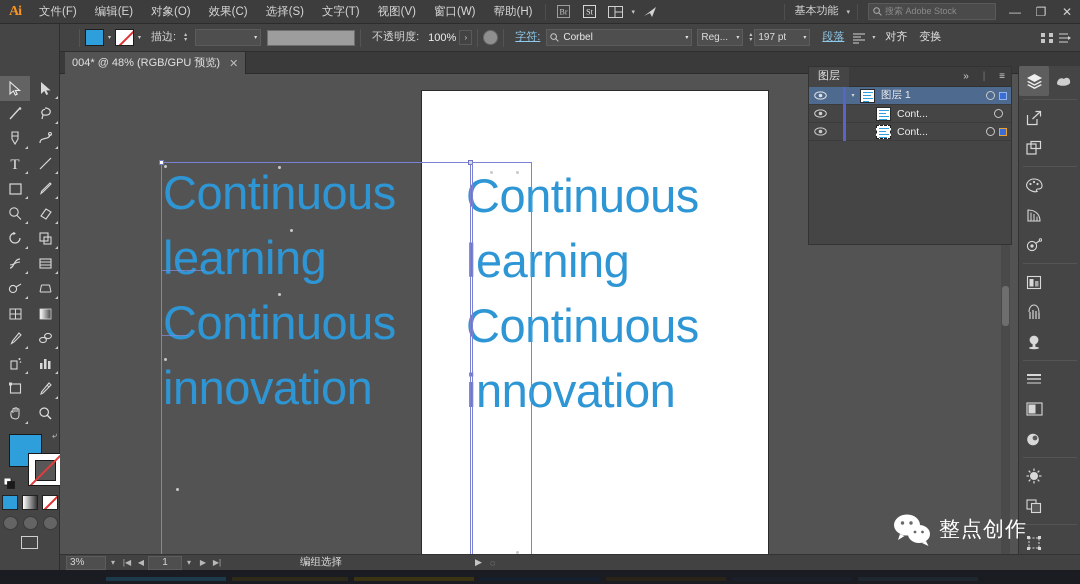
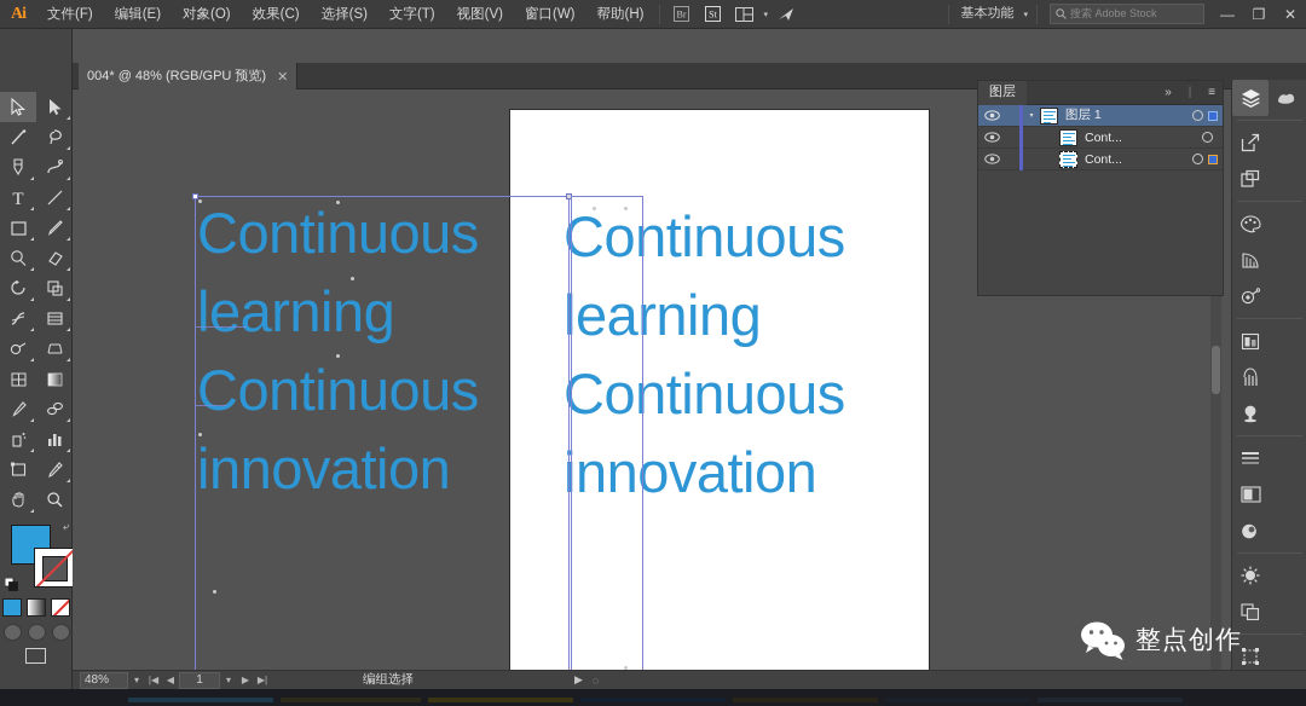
  Ai
  文件(F)
  编辑(E)
  对象(O)
  效果(C)
  选择(S)
  文字(T)
  视图(V)
  窗口(W)
  帮助(H)
  Br
  St
  基本功能
  搜索 Adobe Stock
  —
  ❐
  ✕
- 描边:
- 不透明度:
- 100%
- ›
- 字符:
- Corbel
- Reg...
- 197 pt
- 段落
- 对齐
- 变换
  004* @ 48% (RGB/GPU 预览)
  ✕
  T
  ⤶
  Continuous
  learning
  Continuous
  innovation
  Continuous
  learning
  Continuous
  innovation
  图层
  »
  |
  ≡
  图层 1
  Cont...
  Cont...
  整点创作
- 3%
+ 48%
  ▾
  |◀
  ◀
  1
  ▾
  ▶
  ▶|
  编组选择
  ▶
  ◌
